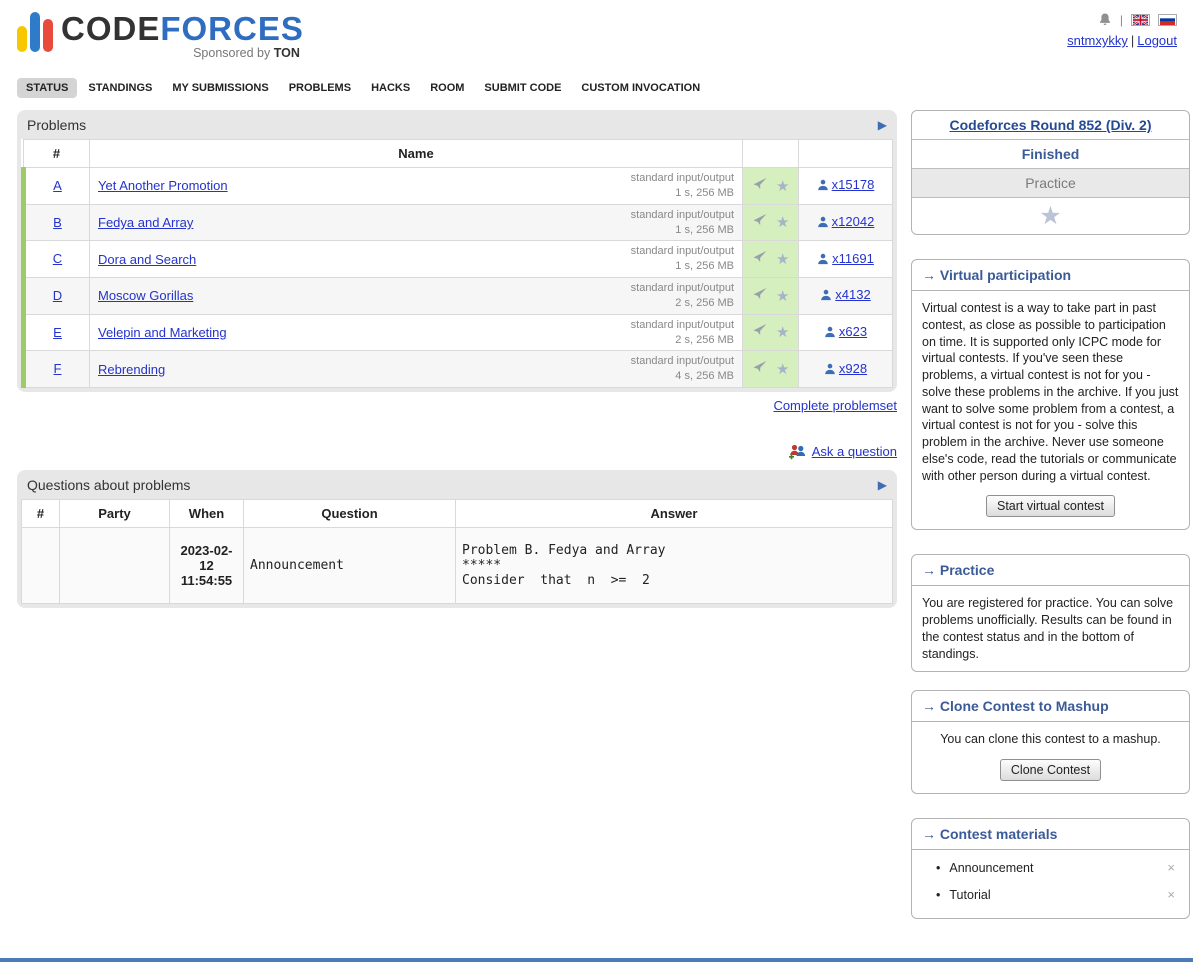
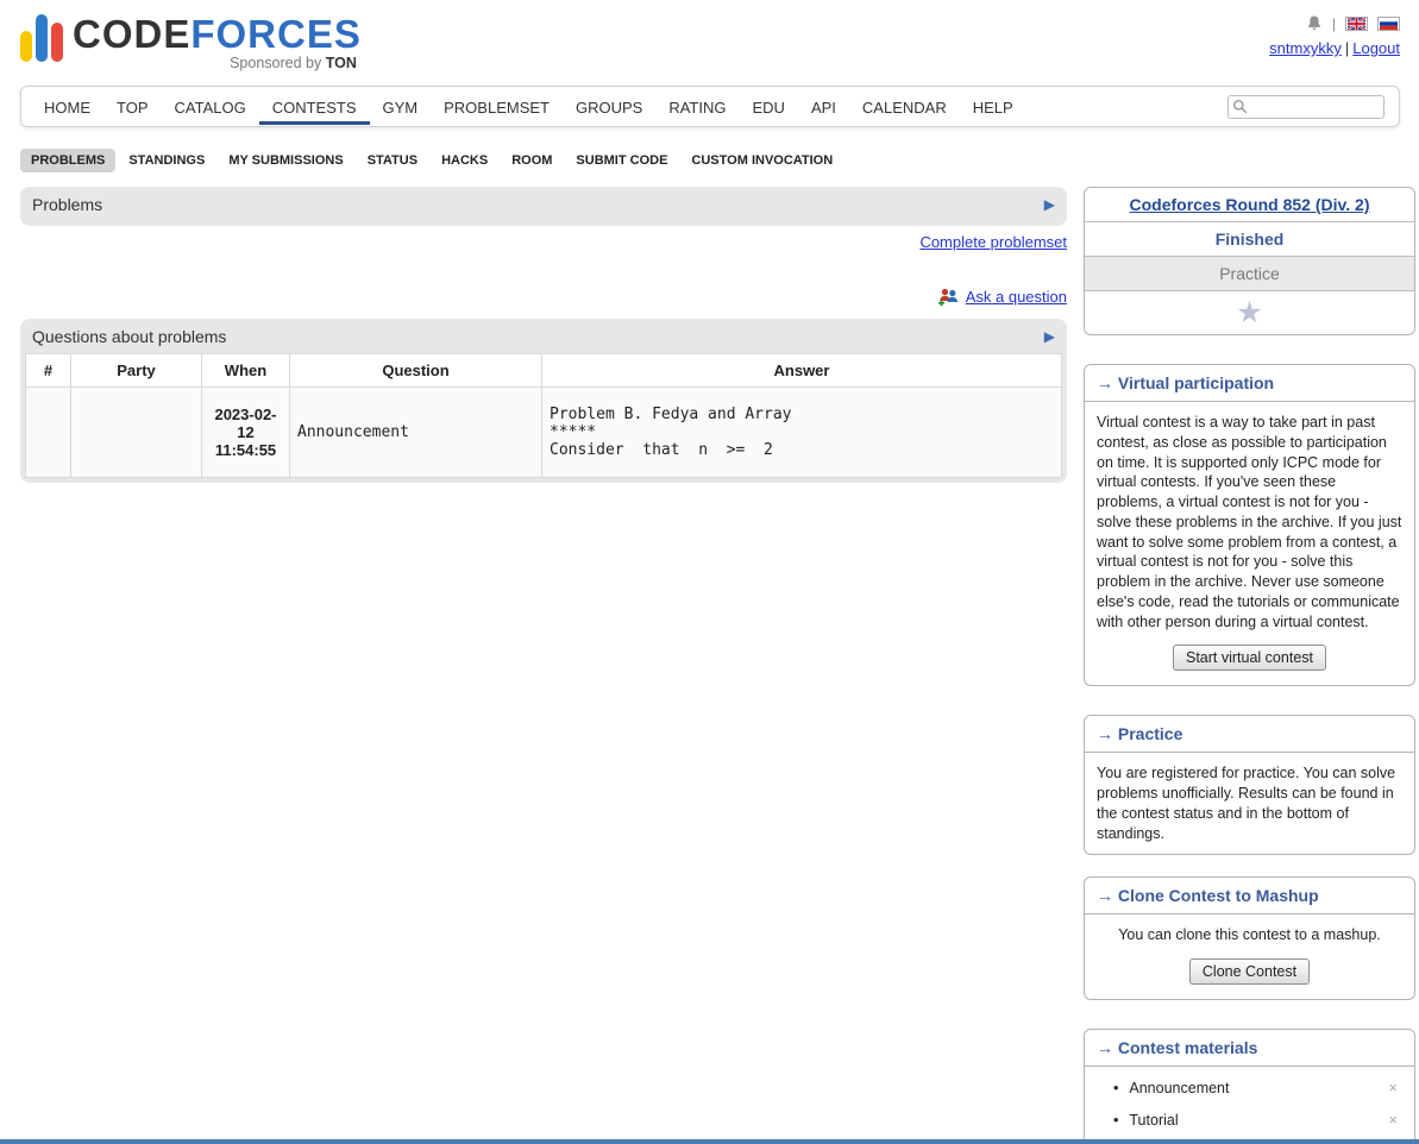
  CODEFORCES
  Sponsored by TON
  |
  sntmxykky | Logout
+ HOME
+ TOP
+ CATALOG
+ CONTESTS
+ GYM
+ PROBLEMSET
+ GROUPS
+ RATING
+ EDU
+ API
+ CALENDAR
+ HELP
- STATUS
+ PROBLEMS
  STANDINGS
  MY SUBMISSIONS
- PROBLEMS
+ STATUS
  HACKS
  ROOM
  SUBMIT CODE
  CUSTOM INVOCATION
  Problems
  ▶
- #	Name
- A	Yet Another Promotion standard input/output1 s, 256 MB	★	x15178
- B	Fedya and Array standard input/output1 s, 256 MB	★	x12042
- C	Dora and Search standard input/output1 s, 256 MB	★	x11691
- D	Moscow Gorillas standard input/output2 s, 256 MB	★	x4132
- E	Velepin and Marketing standard input/output2 s, 256 MB	★	x623
- F	Rebrending standard input/output4 s, 256 MB	★	x928
  Complete problemset
  Ask a question
  Questions about problems
  ▶
  #	Party	When	Question	Answer
  		2023-02-12 11:54:55	Announcement	Problem B. Fedya and Array ***** Consider that n >= 2
  Codeforces Round 852 (Div. 2)
  Finished
  Practice
  ★
  → Virtual participation
  Virtual contest is a way to take part in past contest, as close as possible to participation on time. It is supported only ICPC mode for virtual contests. If you've seen these problems, a virtual contest is not for you - solve these problems in the archive. If you just want to solve some problem from a contest, a virtual contest is not for you - solve this problem in the archive. Never use someone else's code, read the tutorials or communicate with other person during a virtual contest.
  Start virtual contest
  → Practice
  You are registered for practice. You can solve problems unofficially. Results can be found in the contest status and in the bottom of standings.
  → Clone Contest to Mashup
  You can clone this contest to a mashup.
  Clone Contest
  → Contest materials
  •
  Announcement
  ×
  •
  Tutorial
  ×
